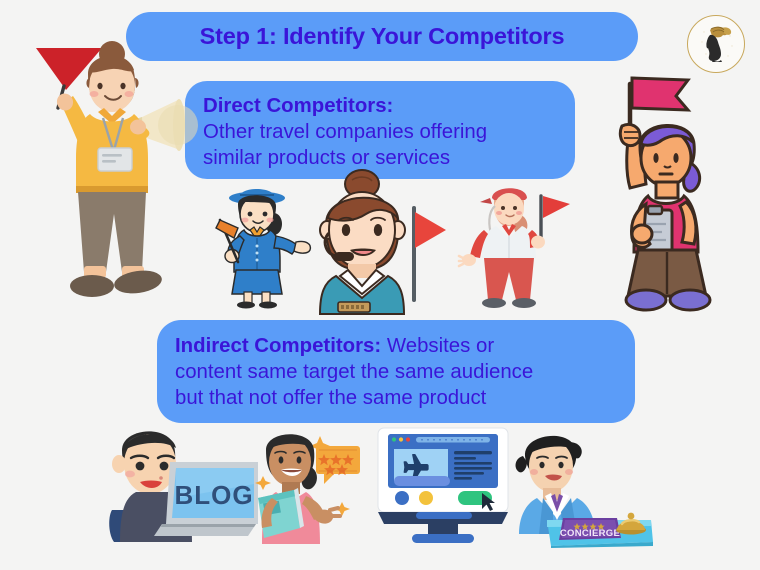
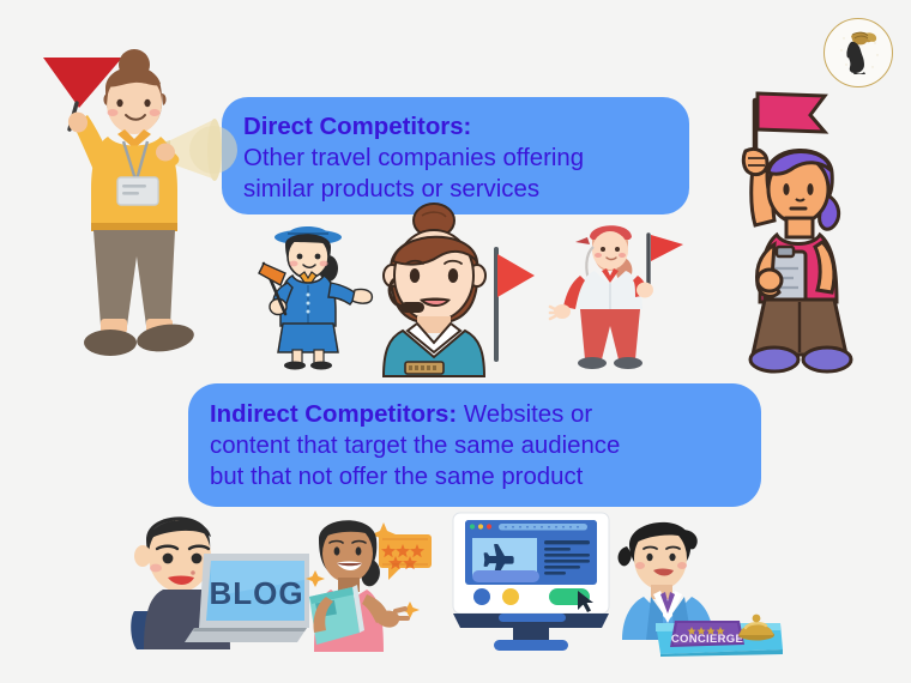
- Step 1: Identify Your Competitors
  Direct Competitors:
  Other travel companies offering
  similar products or services
  Indirect Competitors: Websites or
- content same target the same audience
+ content that target the same audience
  but that not offer the same product
  BLOG
  CONCIERGE
